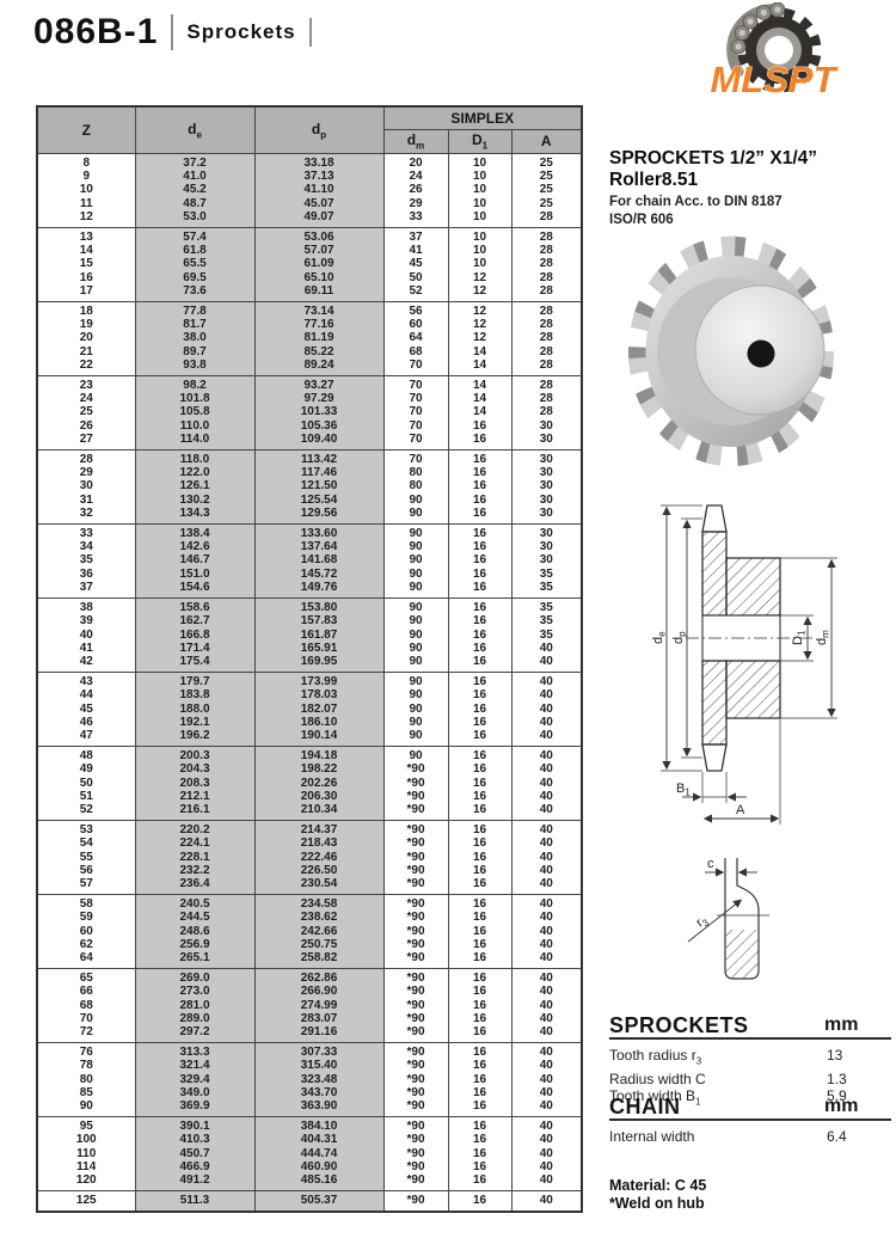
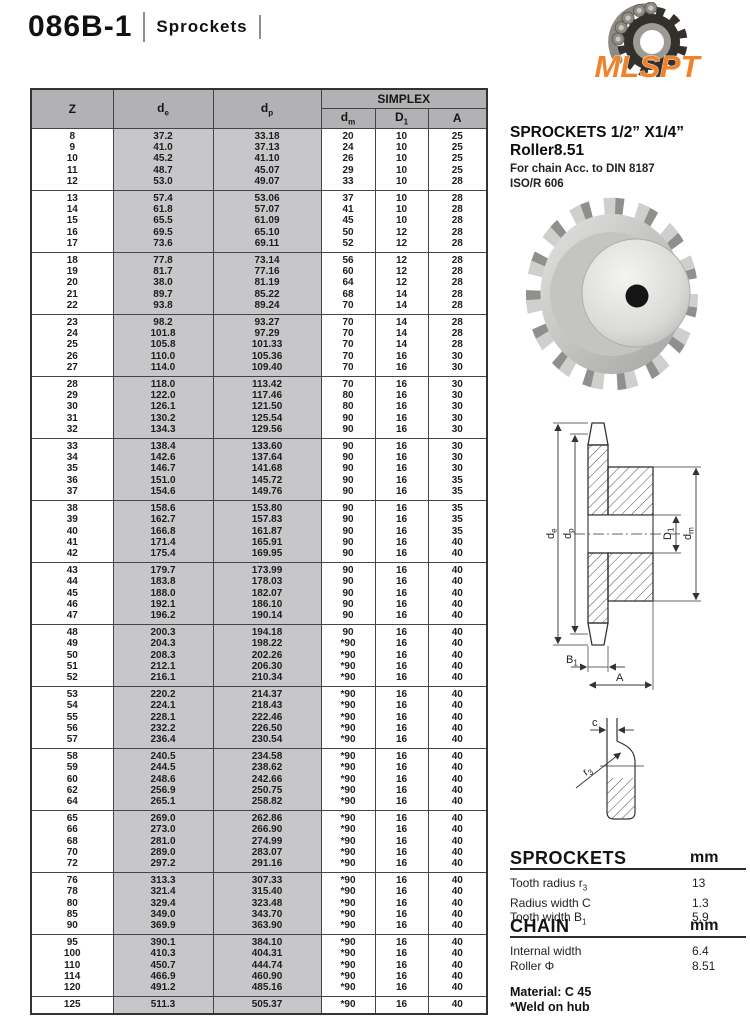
  086B-1
  Sprockets
  MLSPT
  Z	de	dp	SIMPLEX
  dm	D1	A
  8	37.2	33.18	20	10	25
  9	41.0	37.13	24	10	25
  10	45.2	41.10	26	10	25
  11	48.7	45.07	29	10	25
  12	53.0	49.07	33	10	28
  13	57.4	53.06	37	10	28
  14	61.8	57.07	41	10	28
  15	65.5	61.09	45	10	28
  16	69.5	65.10	50	12	28
  17	73.6	69.11	52	12	28
  18	77.8	73.14	56	12	28
  19	81.7	77.16	60	12	28
  20	38.0	81.19	64	12	28
  21	89.7	85.22	68	14	28
  22	93.8	89.24	70	14	28
  23	98.2	93.27	70	14	28
  24	101.8	97.29	70	14	28
  25	105.8	101.33	70	14	28
  26	110.0	105.36	70	16	30
  27	114.0	109.40	70	16	30
  28	118.0	113.42	70	16	30
  29	122.0	117.46	80	16	30
  30	126.1	121.50	80	16	30
  31	130.2	125.54	90	16	30
  32	134.3	129.56	90	16	30
  33	138.4	133.60	90	16	30
  34	142.6	137.64	90	16	30
  35	146.7	141.68	90	16	30
  36	151.0	145.72	90	16	35
  37	154.6	149.76	90	16	35
  38	158.6	153.80	90	16	35
  39	162.7	157.83	90	16	35
  40	166.8	161.87	90	16	35
  41	171.4	165.91	90	16	40
  42	175.4	169.95	90	16	40
  43	179.7	173.99	90	16	40
  44	183.8	178.03	90	16	40
  45	188.0	182.07	90	16	40
  46	192.1	186.10	90	16	40
  47	196.2	190.14	90	16	40
  48	200.3	194.18	90	16	40
  49	204.3	198.22	*90	16	40
  50	208.3	202.26	*90	16	40
  51	212.1	206.30	*90	16	40
  52	216.1	210.34	*90	16	40
  53	220.2	214.37	*90	16	40
  54	224.1	218.43	*90	16	40
  55	228.1	222.46	*90	16	40
  56	232.2	226.50	*90	16	40
  57	236.4	230.54	*90	16	40
  58	240.5	234.58	*90	16	40
  59	244.5	238.62	*90	16	40
  60	248.6	242.66	*90	16	40
  62	256.9	250.75	*90	16	40
  64	265.1	258.82	*90	16	40
  65	269.0	262.86	*90	16	40
  66	273.0	266.90	*90	16	40
  68	281.0	274.99	*90	16	40
  70	289.0	283.07	*90	16	40
  72	297.2	291.16	*90	16	40
  76	313.3	307.33	*90	16	40
  78	321.4	315.40	*90	16	40
  80	329.4	323.48	*90	16	40
  85	349.0	343.70	*90	16	40
  90	369.9	363.90	*90	16	40
  95	390.1	384.10	*90	16	40
  100	410.3	404.31	*90	16	40
  110	450.7	444.74	*90	16	40
  114	466.9	460.90	*90	16	40
  120	491.2	485.16	*90	16	40
  125	511.3	505.37	*90	16	40
  SPROCKETS 1/2” X1/4” Roller8.51
  For chain Acc. to DIN 8187
  ISO/R 606
  B1
  A
  c
  SPROCKETS
  mm
  Tooth radius r3
  13
  Radius width C
  1.3
  Tooth width B1
  5.9
  CHAIN
  mm
  Internal width
  6.4
+ Roller Φ
+ 8.51
  Material: C 45
  *Weld on hub
